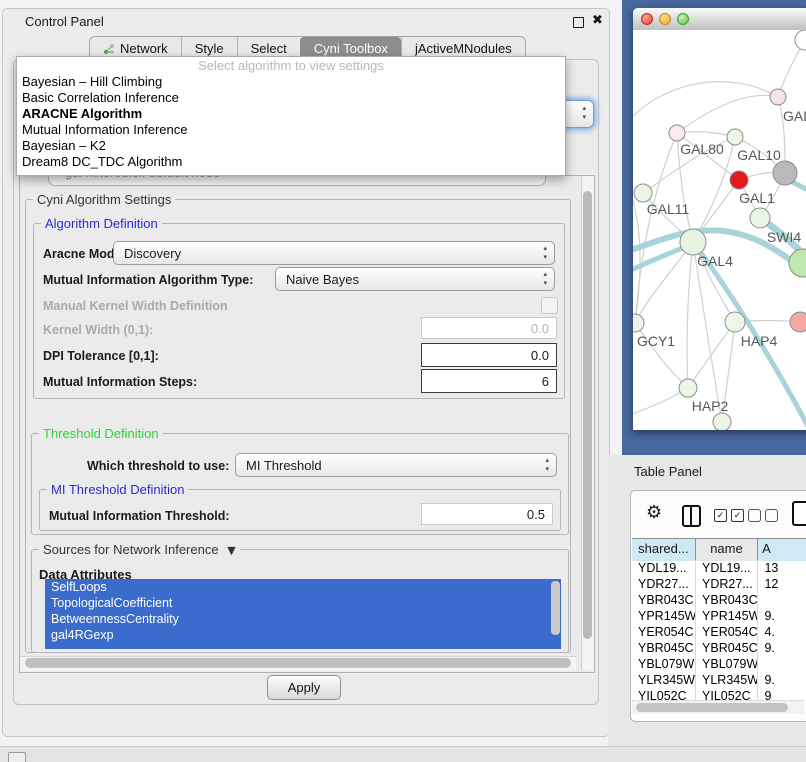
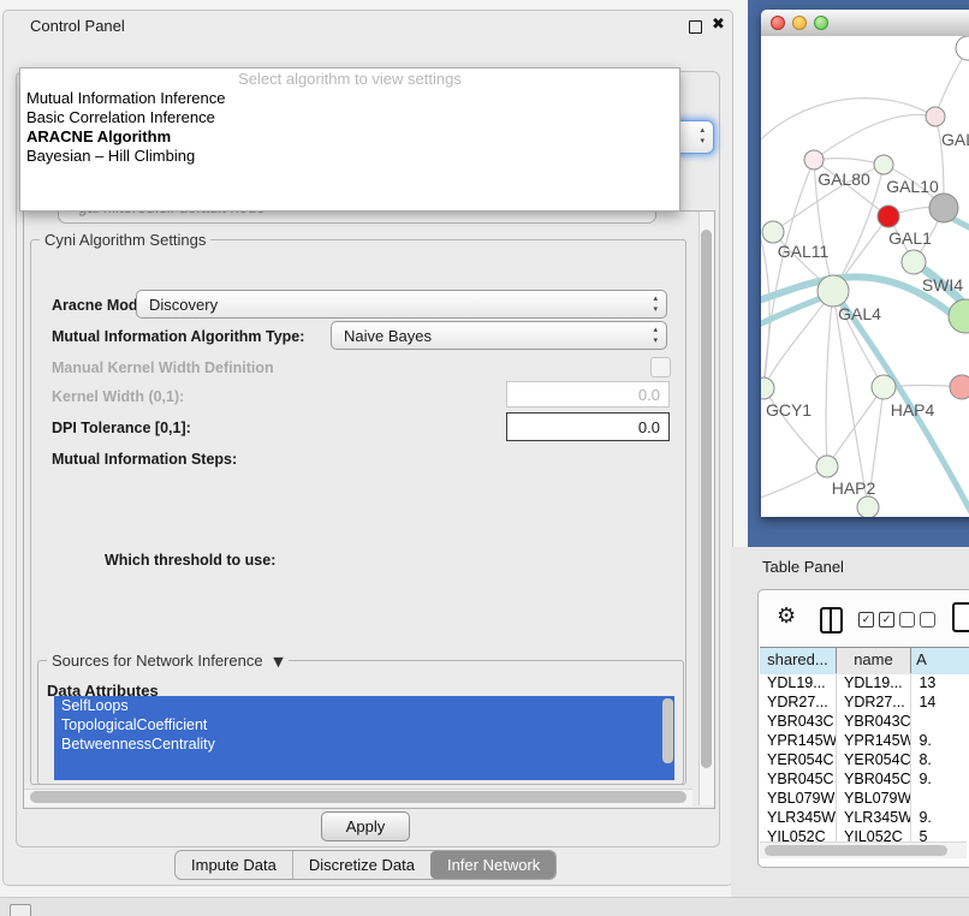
  Control Panel
  ✖
- Network
- Style
- Select
- Cyni Toolbox
- jActiveMNodules
  Cyni Algorithm Settings
- Algorithm Definition
  Aracne Mod
  Discovery
  Mutual Information Algorithm Type:
  Naive Bayes
  Manual Kernel Width Definition
  Kernel Width (0,1):
  0.0
  DPI Tolerance [0,1]:
  0.0
  Mutual Information Steps:
- 6
- Threshold Definition
  Which threshold to use:
- MI Threshold
- MI Threshold Definition
- Mutual Information Threshold:
- 0.5
  Sources for Network Inference ▼
  Data Attributes
  SelfLoops
  TopologicalCoefficient
  BetweennessCentrality
- gal4RGexp
  Apply
+ Impute Data
+ Discretize Data
+ Infer Network
  Select algorithm to view settings
- Bayesian – Hill Climbing
+ Mutual Information Inference
  Basic Correlation Inference
  ARACNE Algorithm
- Mutual Information Inference
+ Bayesian – Hill Climbing
- Bayesian – K2
- Dream8 DC_TDC Algorithm
  GAL80
  GAL10
  GAL1
  GAL11
  SWI4
  GAL4
  GCY1
  HAP4
  HAP2
  Table Panel
  ⚙
  shared...
  name
  A
  YDL19...
  YDL19...
  13
  YDR27...
  YDR27...
- 12
+ 14
  YBR043C
  YBR043C
  YPR145W
  YPR145W
  9.
  YER054C
  YER054C
- 4.
+ 8.
  YBR045C
  YBR045C
  9.
  YBL079W
  YBL079W
  YLR345W
  YLR345W
  9.
  YIL052C
  YIL052C
- 9
+ 5
